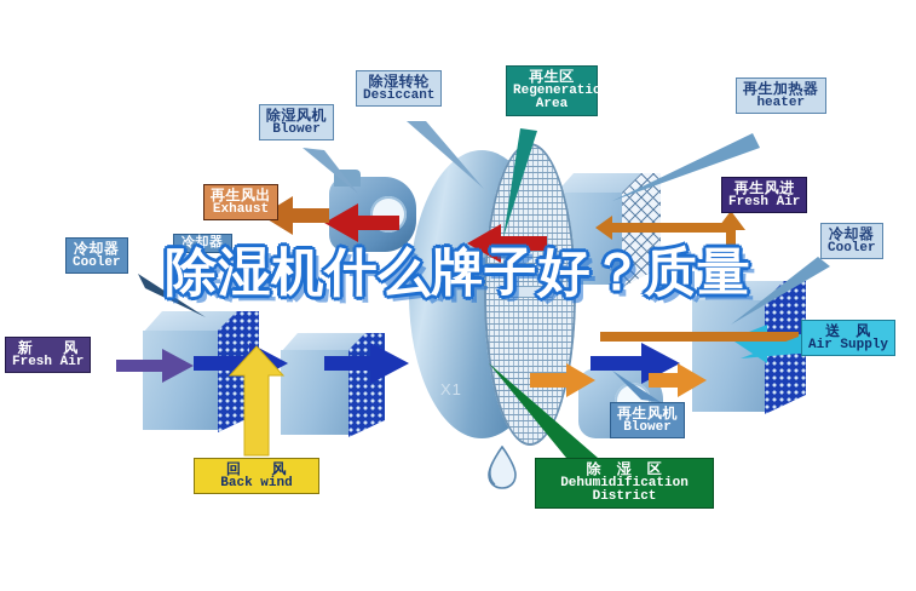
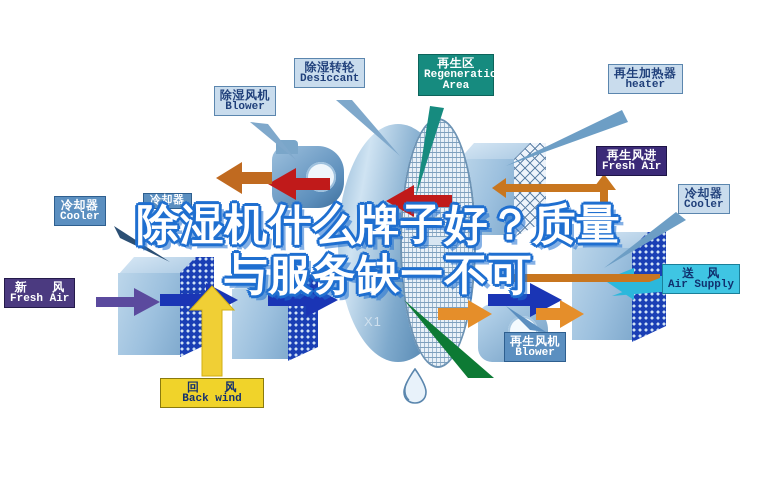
  X1
  除湿风机
  Blower
  除湿转轮
  Desiccant
  再生区
  Regeneration Area
  再生加热器
  heater
- 再生风出
- Exhaust
  再生风进
  Fresh Air
  冷却器
  Cooler
  冷却器
  冷却器
  Cooler
  新 风
  Fresh Air
  送 风
  Air Supply
  再生风机
  Blower
- 除 湿 区
- Dehumidification District
  回 风
  Back wind
  除湿机什么牌子好？质量
+ 与服务缺一不可
